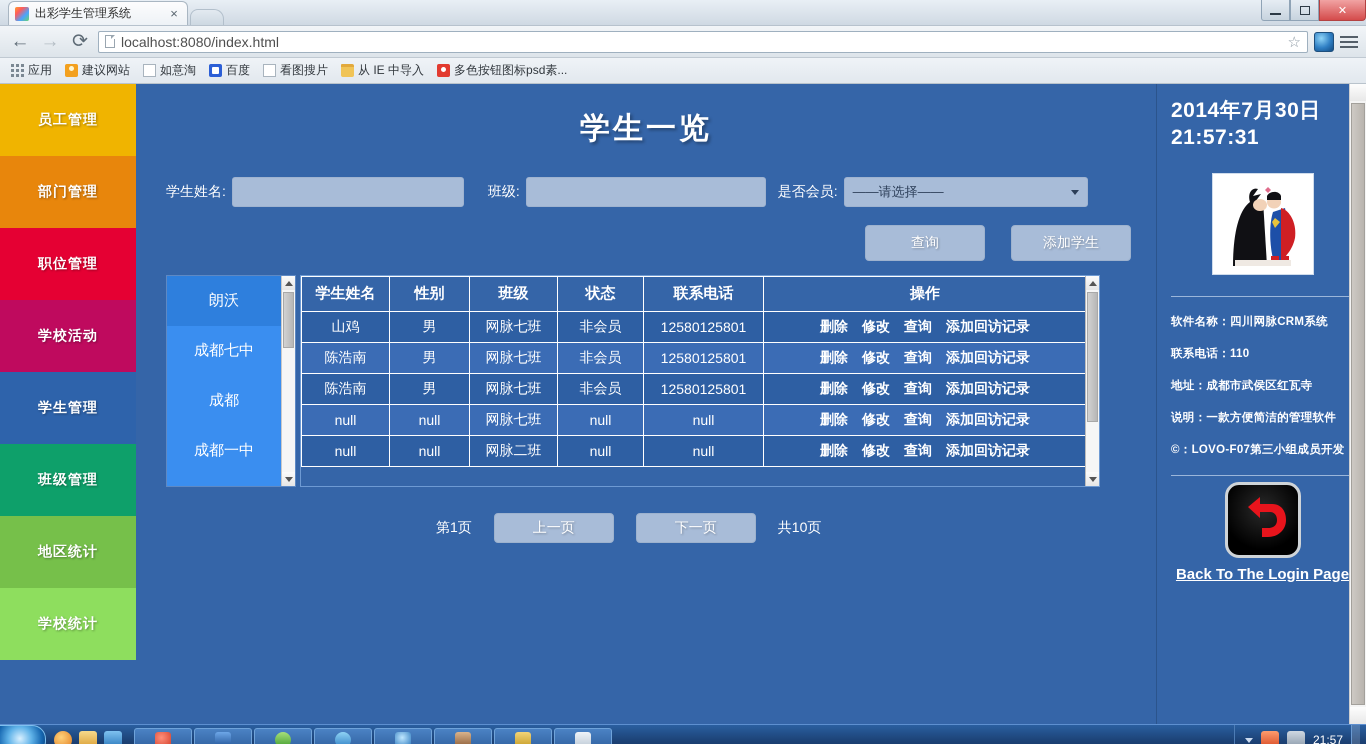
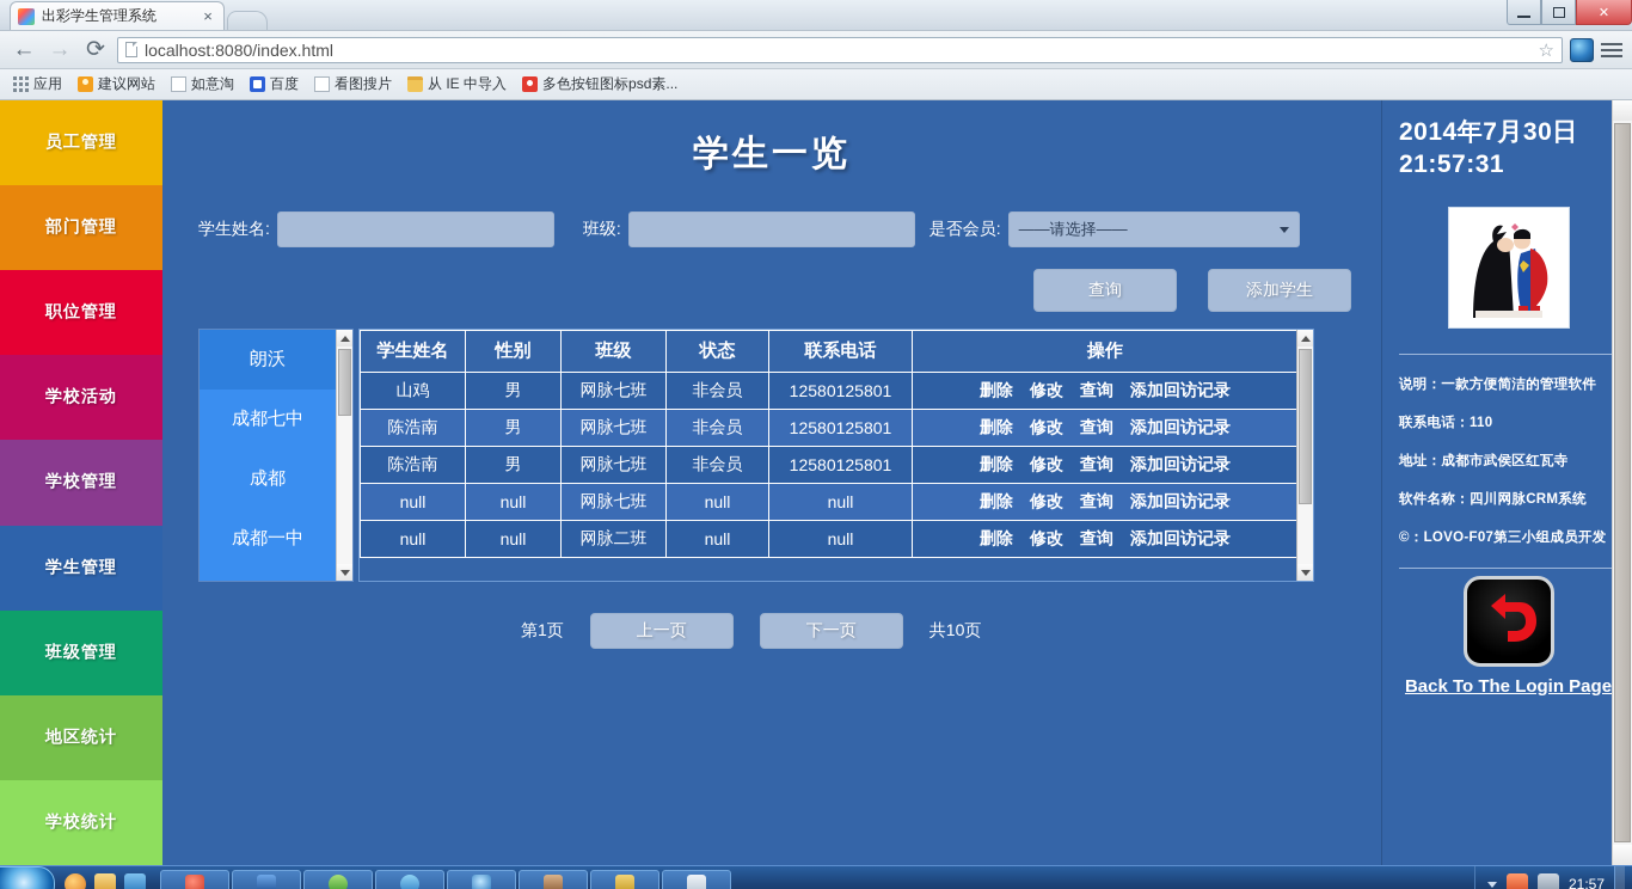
  出彩学生管理系统
  ×
  ✕
  ←
  →
  ⟳
  localhost:8080/index.html
  ☆
  应用
  建议网站
  如意淘
  百度
  看图搜片
  从 IE 中导入
  多色按钮图标psd素...
  员工管理
  部门管理
  职位管理
  学校活动
+ 学校管理
  学生管理
  班级管理
  地区统计
  学校统计
  学生一览
  学生姓名:
  班级:
  是否会员:
  ——请选择——
  查询
  添加学生
  朗沃
  成都七中
  成都
  成都一中
  学生姓名	性别	班级	状态	联系电话	操作
  山鸡	男	网脉七班	非会员	12580125801	删除 修改 查询 添加回访记录
  陈浩南	男	网脉七班	非会员	12580125801	删除 修改 查询 添加回访记录
  陈浩南	男	网脉七班	非会员	12580125801	删除 修改 查询 添加回访记录
  null	null	网脉七班	null	null	删除 修改 查询 添加回访记录
  null	null	网脉二班	null	null	删除 修改 查询 添加回访记录
  第1页
  上一页
  下一页
  共10页
  2014年7月30日
  21:57:31
- 软件名称：四川网脉CRM系统
+ 说明：一款方便简洁的管理软件
  联系电话：110
  地址：成都市武侯区红瓦寺
- 说明：一款方便简洁的管理软件
+ 软件名称：四川网脉CRM系统
  ©：LOVO-F07第三小组成员开发
  Back To The Login Page
  21:57
